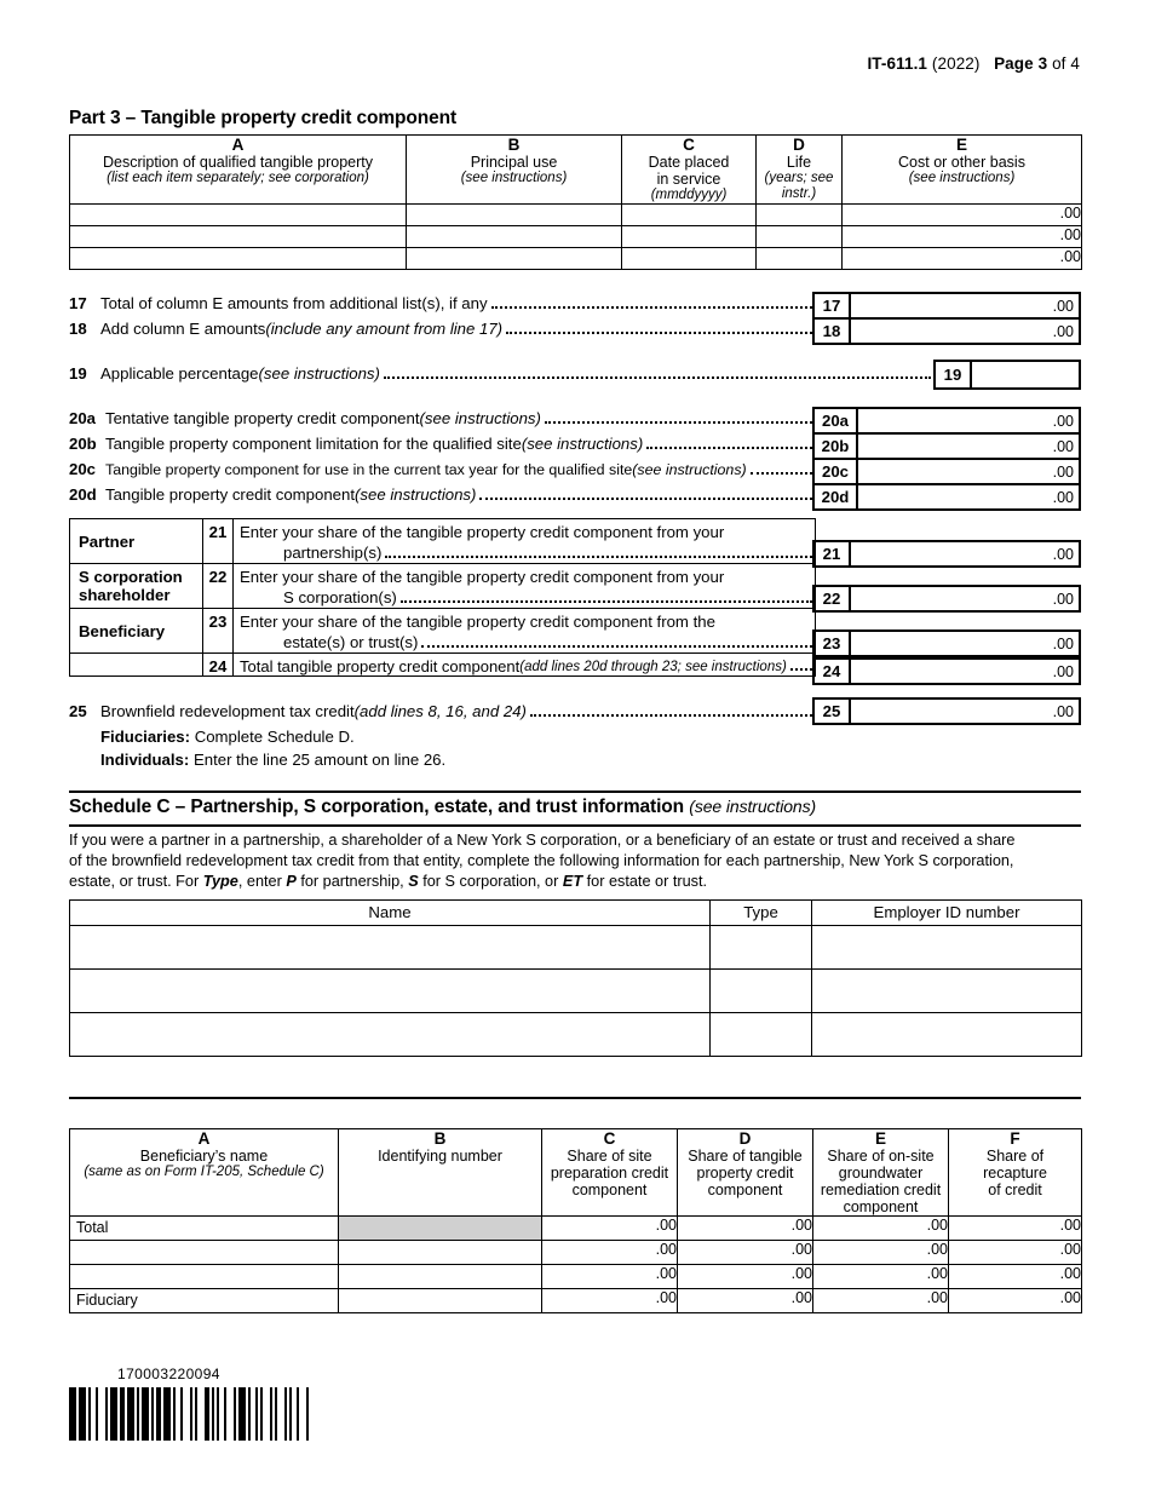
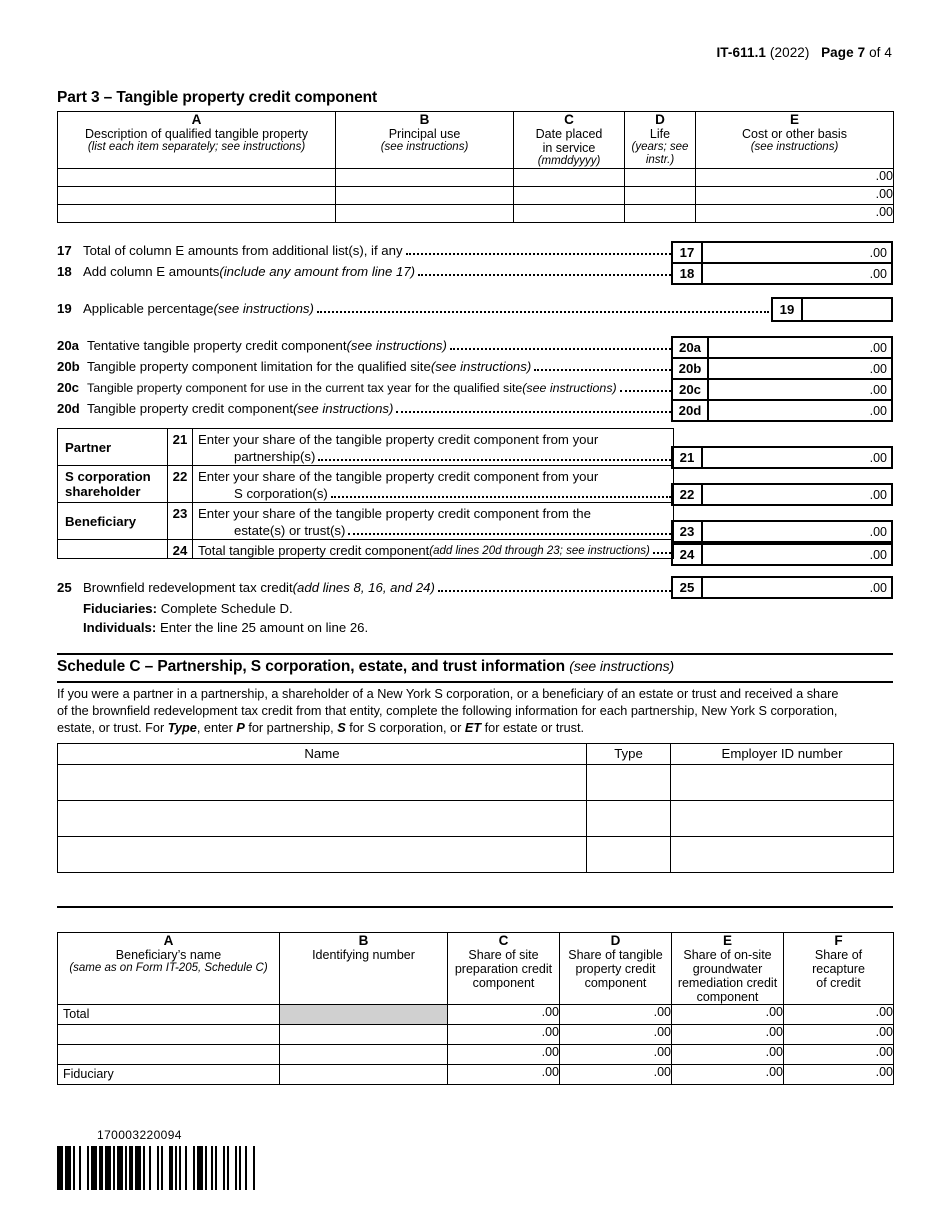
- IT-611.1 (2022) Page 3 of 4
+ IT-611.1 (2022) Page 7 of 4
  Part 3 – Tangible property credit component
- A Description of qualified tangible property (list each item separately; see corporation)	B Principal use (see instructions)	C Date placed in service (mmddyyyy)	D Life (years; see instr.)	E Cost or other basis (see instructions)
+ A Description of qualified tangible property (list each item separately; see instructions)	B Principal use (see instructions)	C Date placed in service (mmddyyyy)	D Life (years; see instr.)	E Cost or other basis (see instructions)
  				.00
  				.00
  				.00
  17
  Total of column E amounts from additional list(s), if any
  17
  .00
  18
  Add column E amounts
  (include any amount from line 17)
  18
  .00
  19
  Applicable percentage
  (see instructions)
  19
  20a
  Tentative tangible property credit component
  (see instructions)
  20a
  .00
  20b
  Tangible property component limitation for the qualified site
  (see instructions)
  20b
  .00
  20c
  Tangible property component for use in the current tax year for the qualified site
  (see instructions)
  20c
  .00
  20d
  Tangible property credit component
  (see instructions)
  20d
  .00
  Partner	21	Enter your share of the tangible property credit component from your partnership(s)
  S corporation shareholder	22	Enter your share of the tangible property credit component from your S corporation(s)
  Beneficiary	23	Enter your share of the tangible property credit component from the estate(s) or trust(s)
  	24	Total tangible property credit component (add lines 20d through 23; see instructions)
  21
  .00
  22
  .00
  23
  .00
  24
  .00
  25
  Brownfield redevelopment tax credit
  (add lines 8, 16, and 24)
  25
  .00
  Fiduciaries: Complete Schedule D.
  Individuals: Enter the line 25 amount on line 26.
  Schedule C – Partnership, S corporation, estate, and trust information (see instructions)
  If you were a partner in a partnership, a shareholder of a New York S corporation, or a beneficiary of an estate or trust and received a share
  of the brownfield redevelopment tax credit from that entity, complete the following information for each partnership, New York S corporation,
  estate, or trust. For Type, enter P for partnership, S for S corporation, or ET for estate or trust.
  Name	Type	Employer ID number
  A Beneficiary’s name (same as on Form IT-205, Schedule C)	B Identifying number	C Share of site preparation credit component	D Share of tangible property credit component	E Share of on-site groundwater remediation credit component	F Share of recapture of credit
  Total		.00	.00	.00	.00
  		.00	.00	.00	.00
  		.00	.00	.00	.00
  Fiduciary		.00	.00	.00	.00
  170003220094
